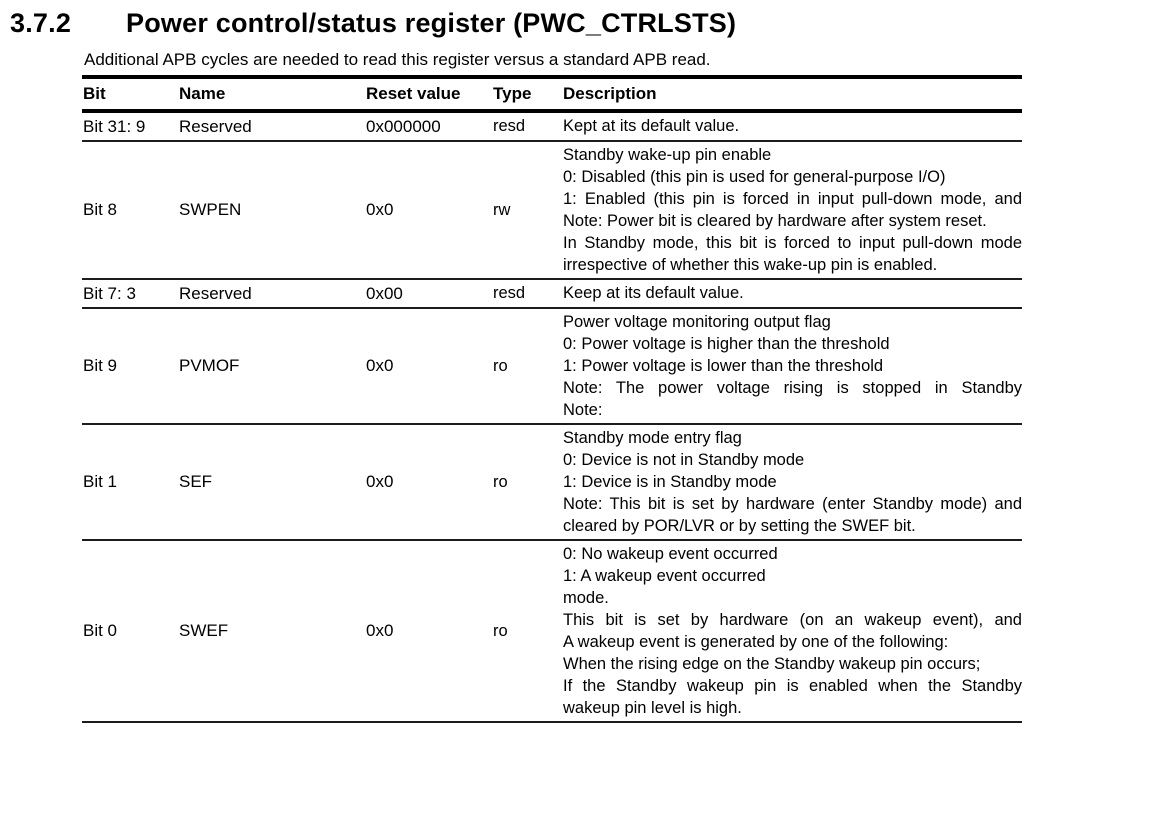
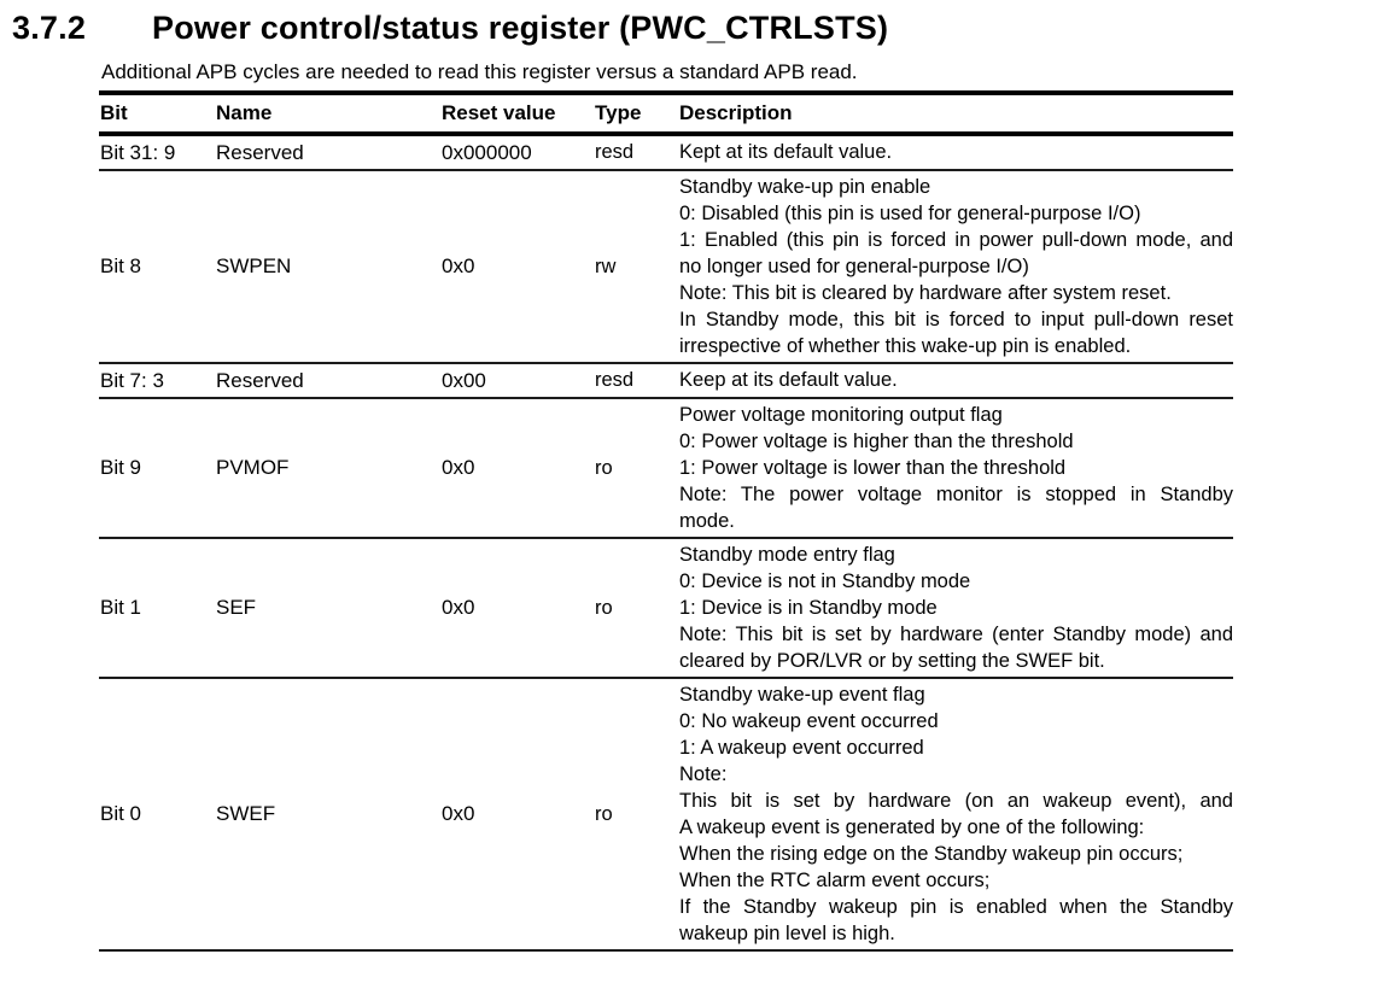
  3.7.2
  Power control/status register (PWC_CTRLSTS)
  Additional APB cycles are needed to read this register versus a standard APB read.
  Bit
  Name
  Reset value
  Type
  Description
  Bit 31: 9
  Reserved
  0x000000
  resd
  Kept at its default value.
  Bit 8
  SWPEN
  0x0
  rw
  Standby wake-up pin enable
  0: Disabled (this pin is used for general-purpose I/O)
- 1: Enabled (this pin is forced in input pull-down mode, and
+ 1: Enabled (this pin is forced in power pull-down mode, and
+ no longer used for general-purpose I/O)
- Note: Power bit is cleared by hardware after system reset.
+ Note: This bit is cleared by hardware after system reset.
- In Standby mode, this bit is forced to input pull-down mode
+ In Standby mode, this bit is forced to input pull-down reset
  irrespective of whether this wake-up pin is enabled.
  Bit 7: 3
  Reserved
  0x00
  resd
  Keep at its default value.
  Bit 9
  PVMOF
  0x0
  ro
  Power voltage monitoring output flag
  0: Power voltage is higher than the threshold
  1: Power voltage is lower than the threshold
- Note: The power voltage rising is stopped in Standby
+ Note: The power voltage monitor is stopped in Standby
- Note:
+ mode.
  Bit 1
  SEF
  0x0
  ro
  Standby mode entry flag
  0: Device is not in Standby mode
  1: Device is in Standby mode
  Note: This bit is set by hardware (enter Standby mode) and
  cleared by POR/LVR or by setting the SWEF bit.
  Bit 0
  SWEF
  0x0
  ro
+ Standby wake-up event flag
  0: No wakeup event occurred
  1: A wakeup event occurred
- mode.
+ Note:
  This bit is set by hardware (on an wakeup event), and
  A wakeup event is generated by one of the following:
  When the rising edge on the Standby wakeup pin occurs;
+ When the RTC alarm event occurs;
  If the Standby wakeup pin is enabled when the Standby
  wakeup pin level is high.
